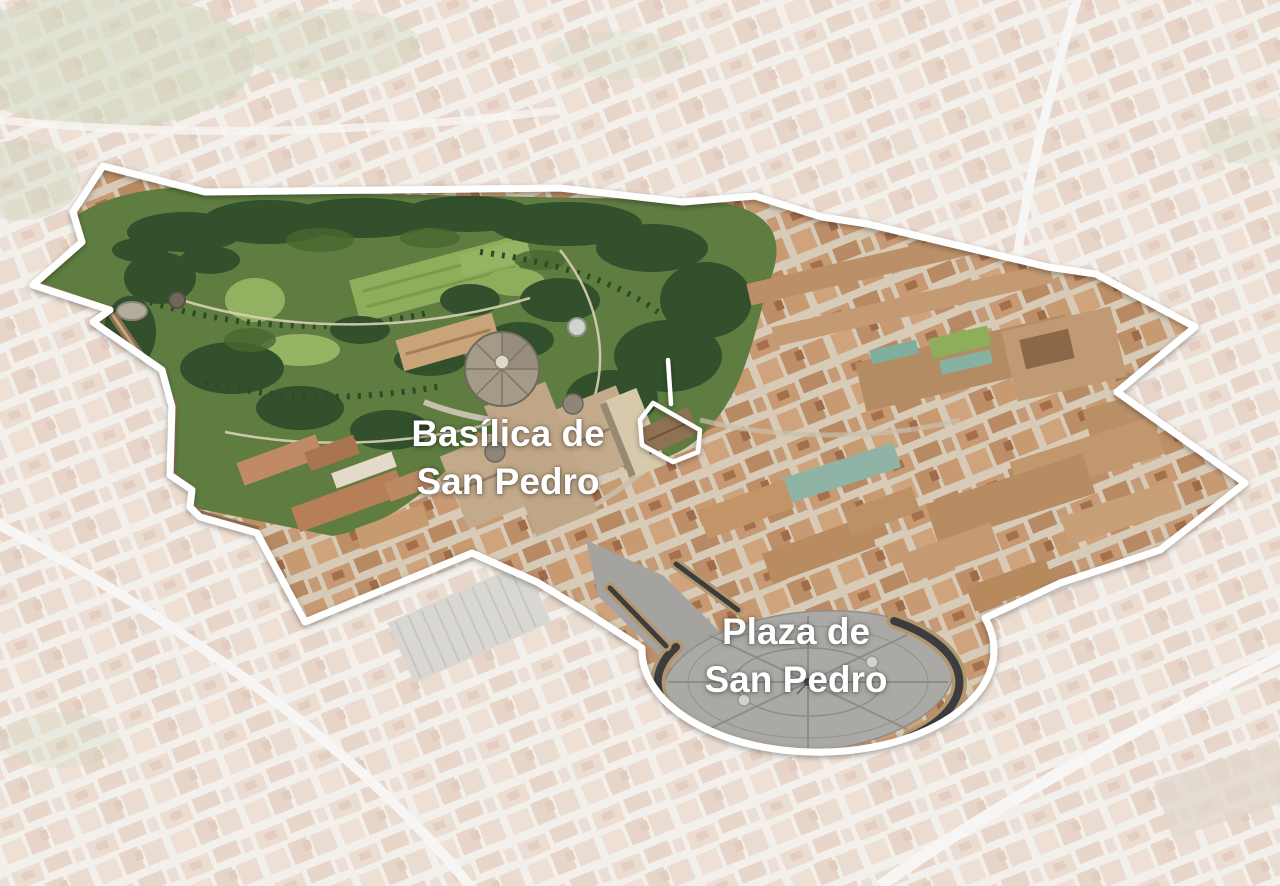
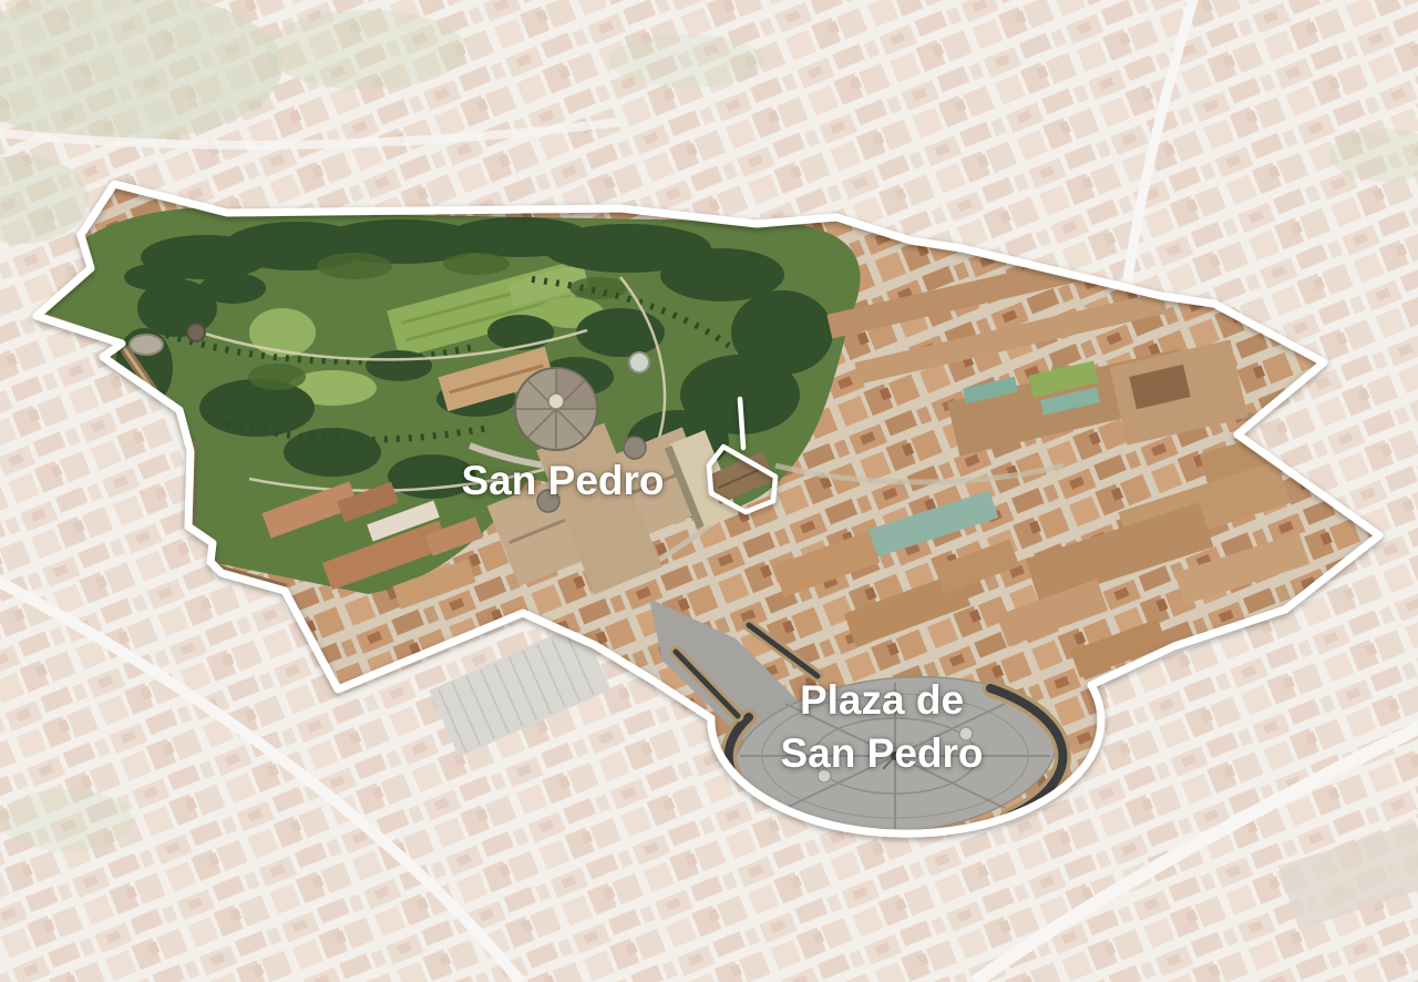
- Basílica de
  San Pedro
  Plaza de
  San Pedro
